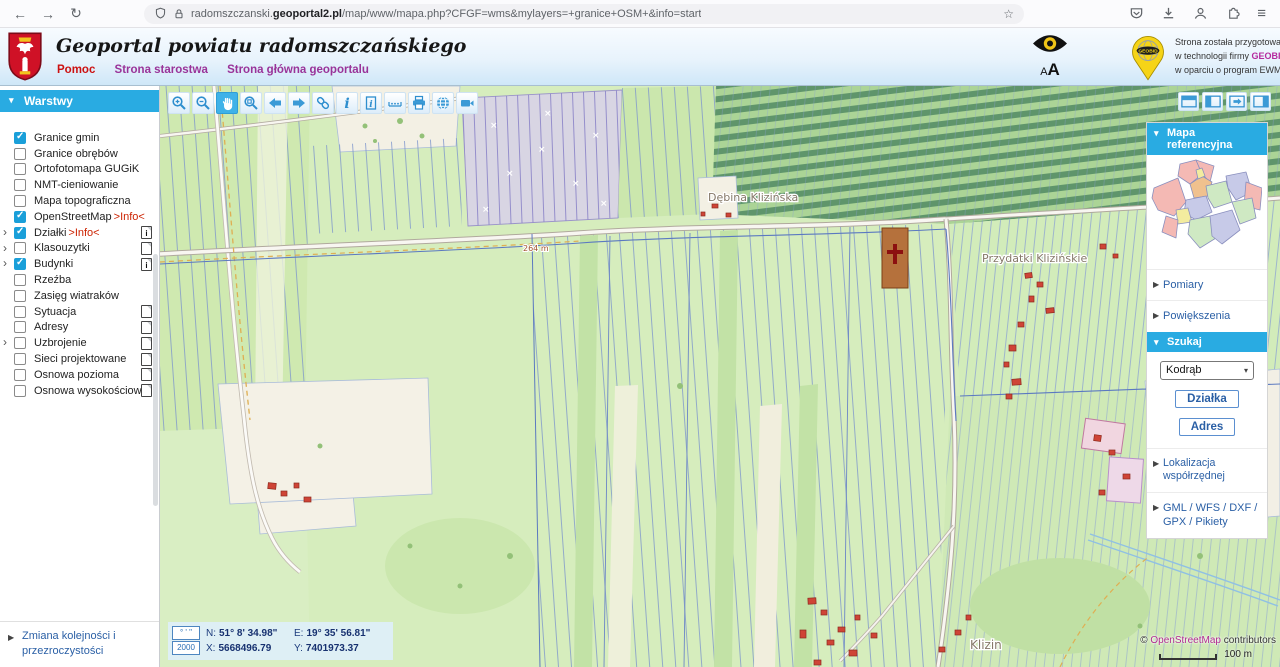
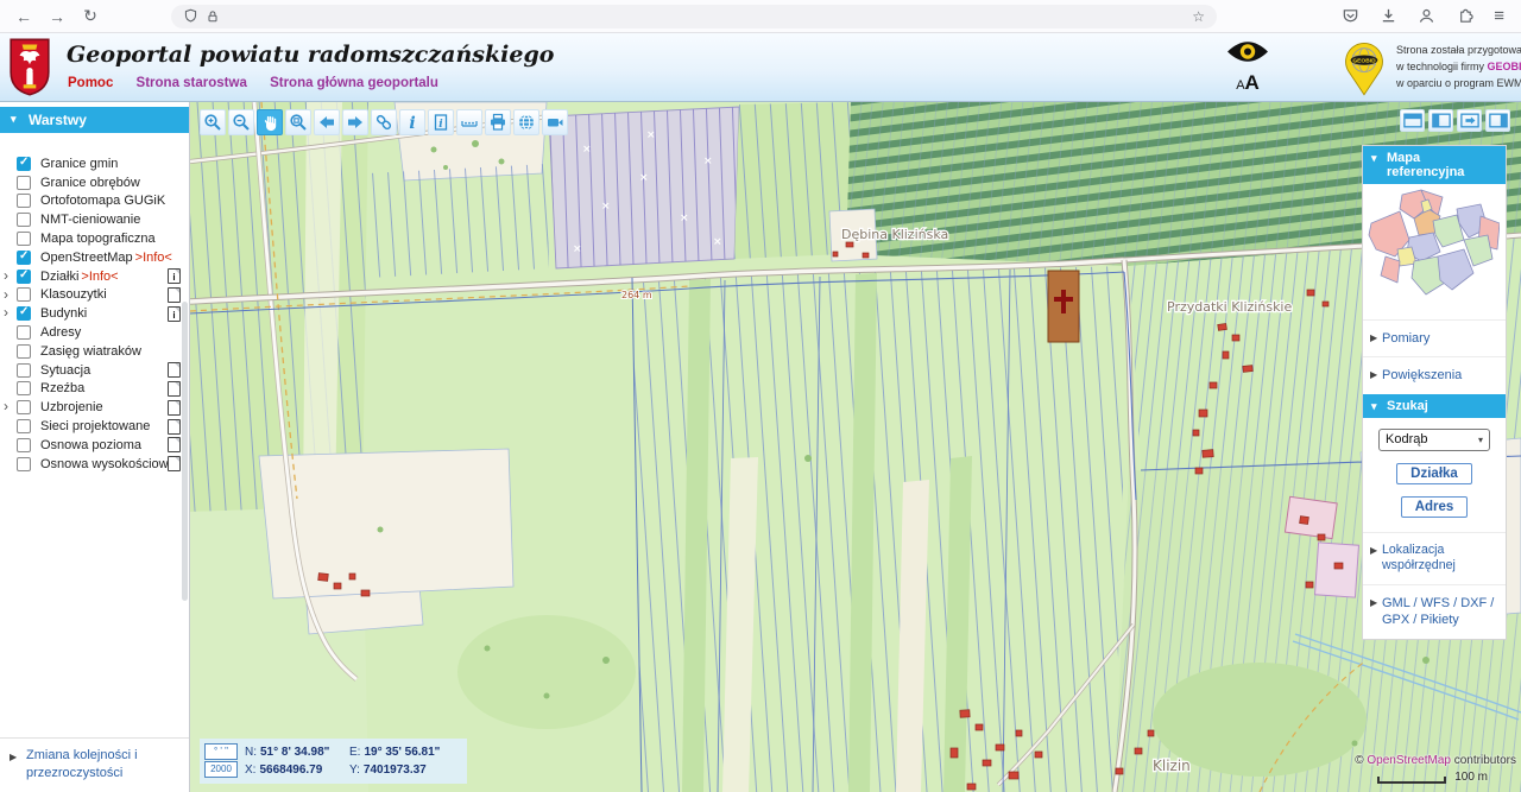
  ←
  →
  ↻
- radomszczanski.geoportal2.pl/map/www/mapa.php?CFGF=wms&mylayers=+granice+OSM+&info=start
  ☆
  ≡
  Geoportal powiatu radomszczańskiego
  Pomoc Strona starostwa Strona główna geoportalu
  AA
  Strona została przygotowa
  w technologii firmy GEOBI
  w oparciu o program EWM
  ▾
  Warstwy
  Granice gmin
  Granice obrębów
  Ortofotomapa GUGiK
  NMT-cieniowanie
  Mapa topograficzna
  OpenStreetMap
  >Info<
  ›
  Działki
  >Info<
  ›
  Klasouzytki
  ›
  Budynki
- Rzeźba
+ Adresy
  Zasięg wiatraków
  Sytuacja
- Adresy
+ Rzeźba
  ›
  Uzbrojenie
  Sieci projektowane
  Osnowa pozioma
  Osnowa wysokościow
  ▶
  Zmiana kolejności i przezroczystości
  ×
  ×
  ×
  ×
  ×
  ×
  ×
  ×
  Dębina Klizińska
  Przydatki Klizińskie
  Klizin
  264 m
  i
  i
  ▾
  Mapa referencyjna
  ▶
  Pomiary
  ▶
  Powiększenia
  ▾
  Szukaj
  Kodrąb
  ▾
  Działka
  Adres
  ▶
  Lokalizacja współrzędnej
  ▶
  GML / WFS / DXF / GPX / Pikiety
  ° ' "
  N: 51° 8' 34.98"
  E: 19° 35' 56.81"
  2000
  X: 5668496.79
  Y: 7401973.37
  © OpenStreetMap contributors
  100 m
